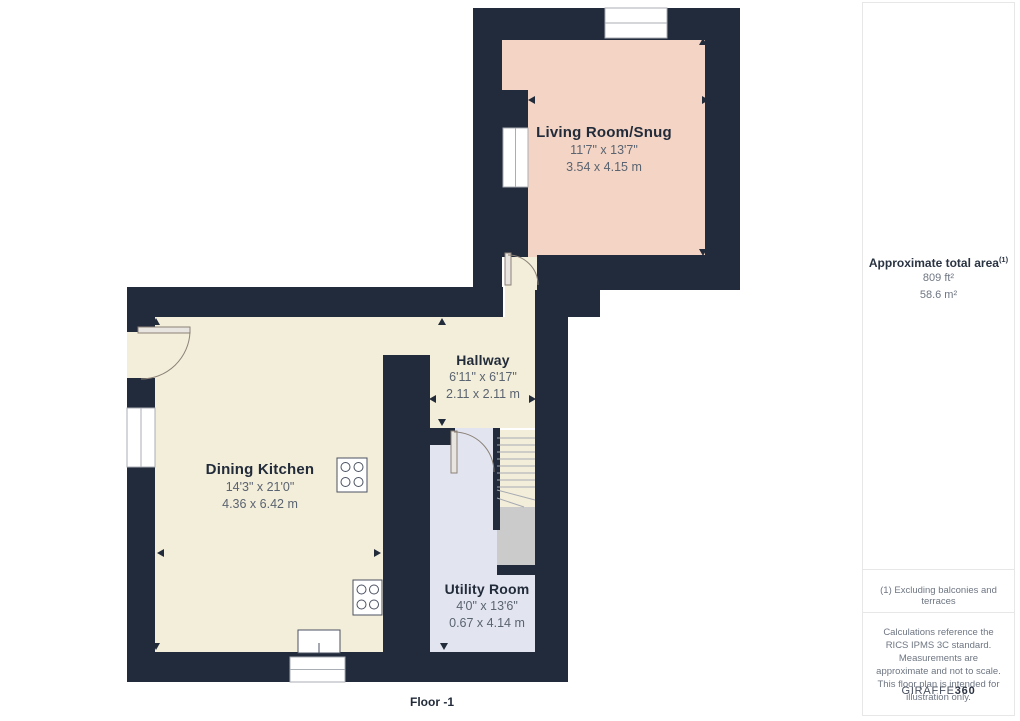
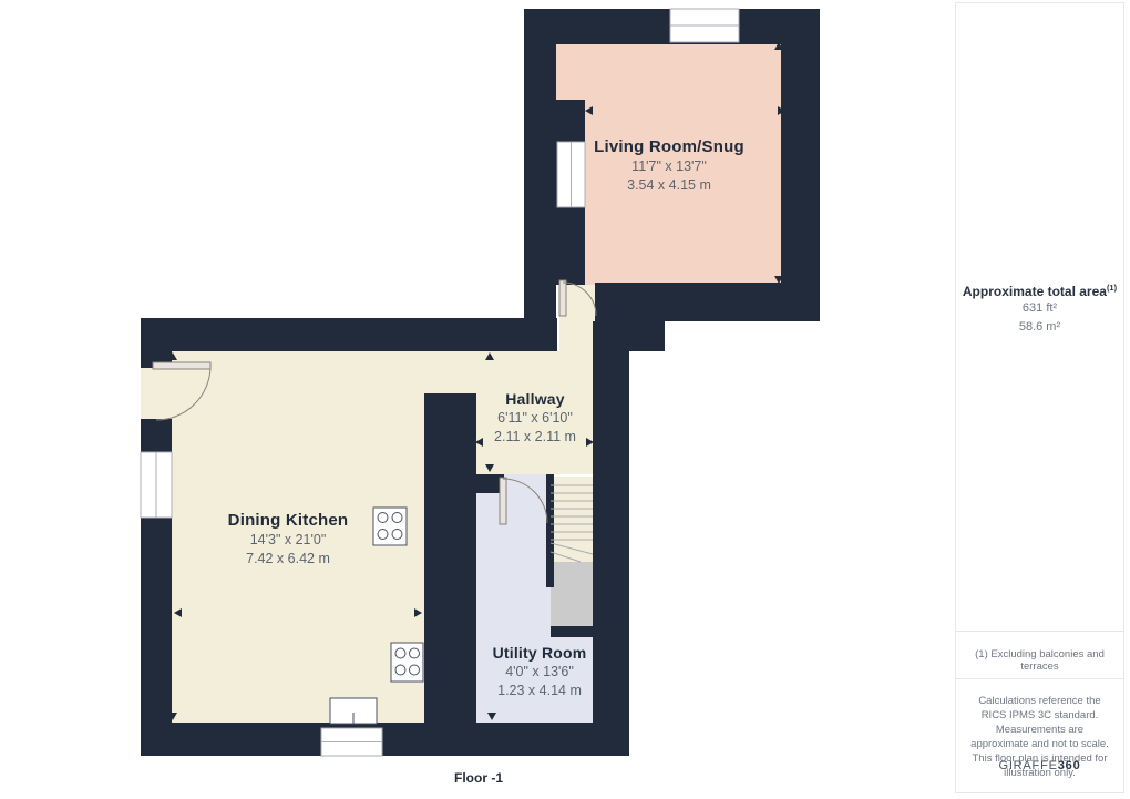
  Living Room/Snug
  11'7" x 13'7"
  3.54 x 4.15 m
  Hallway
- 6'11" x 6'17"
+ 6'11" x 6'10"
  2.11 x 2.11 m
  Dining Kitchen
  14'3" x 21'0"
- 4.36 x 6.42 m
+ 7.42 x 6.42 m
  Utility Room
  4'0" x 13'6"
- 0.67 x 4.14 m
+ 1.23 x 4.14 m
  Floor -1
  Approximate total area(1)
- 809 ft²
+ 631 ft²
  58.6 m²
  (1) Excluding balconies and terraces
  Calculations reference the RICS IPMS 3C standard. Measurements are approximate and not to scale. This floor plan is intended for illustration only.
  GIRAFFE360
